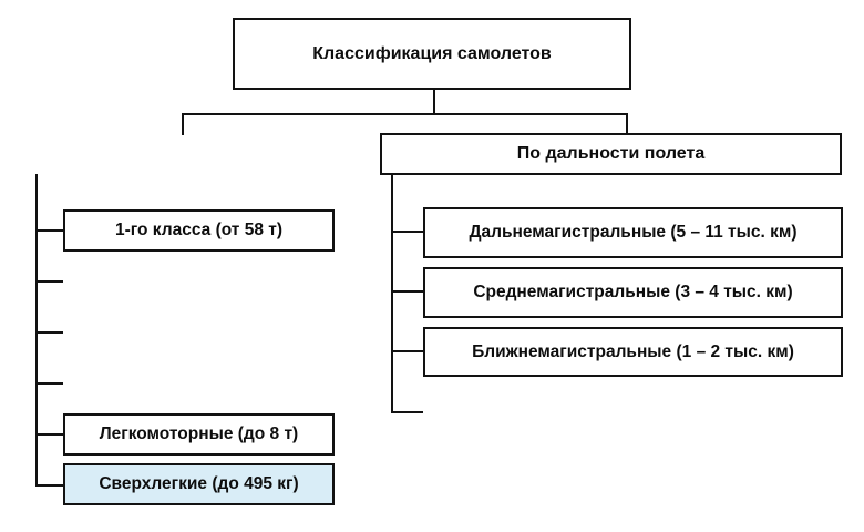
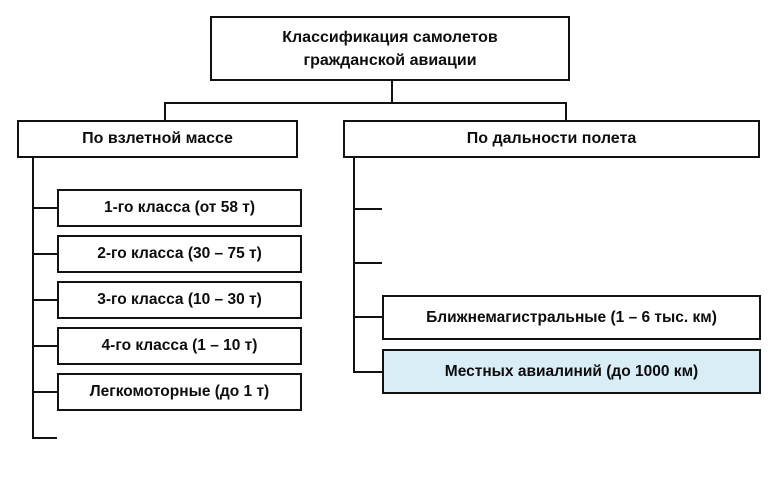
  Классификация самолетов
+ гражданской авиации
+ По взлетной массе
  По дальности полета
  1-го класса (от 58 т)
+ 2-го класса (30 – 75 т)
+ 3-го класса (10 – 30 т)
+ 4-го класса (1 – 10 т)
- Легкомоторные (до 8 т)
+ Легкомоторные (до 1 т)
- Сверхлегкие (до 495 кг)
- Дальнемагистральные (5 – 11 тыс. км)
- Среднемагистральные (3 – 4 тыс. км)
- Ближнемагистральные (1 – 2 тыс. км)
+ Ближнемагистральные (1 – 6 тыс. км)
+ Местных авиалиний (до 1000 км)
